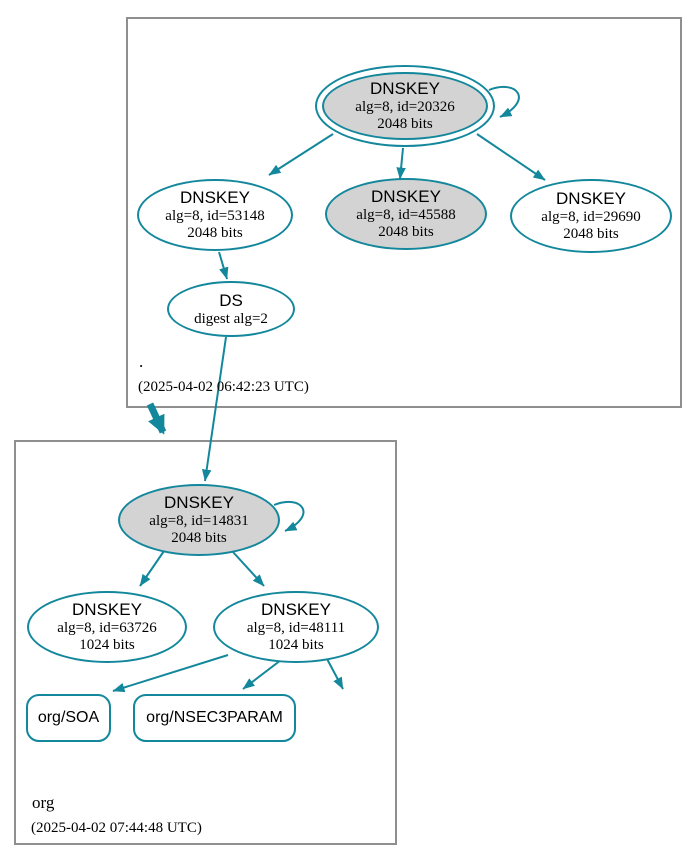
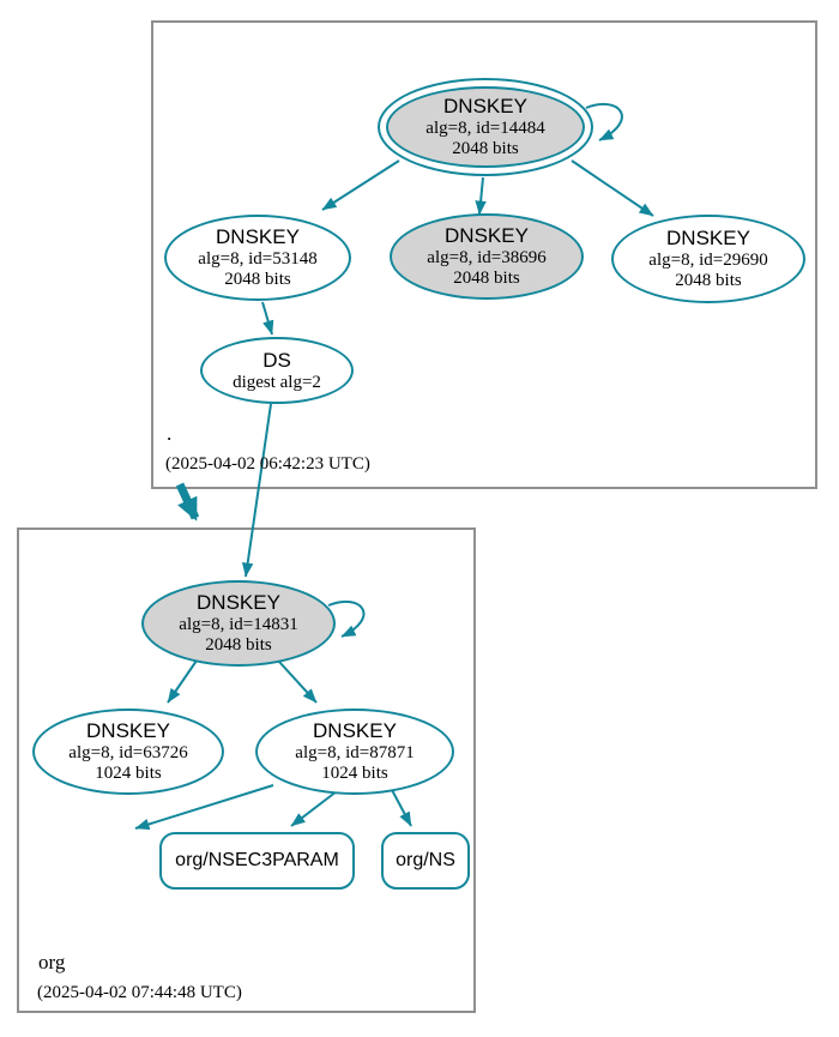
  DNSKEY
- alg=8, id=20326
+ alg=8, id=14484
  2048 bits
  DNSKEY
  alg=8, id=53148
  2048 bits
  DNSKEY
- alg=8, id=45588
+ alg=8, id=38696
  2048 bits
  DNSKEY
  alg=8, id=29690
  2048 bits
  DS
  digest alg=2
  .
  (2025-04-02 06:42:23 UTC)
  DNSKEY
  alg=8, id=14831
  2048 bits
  DNSKEY
  alg=8, id=63726
  1024 bits
  DNSKEY
- alg=8, id=48111
+ alg=8, id=87871
  1024 bits
- org/SOA
  org/NSEC3PARAM
+ org/NS
  org
  (2025-04-02 07:44:48 UTC)
